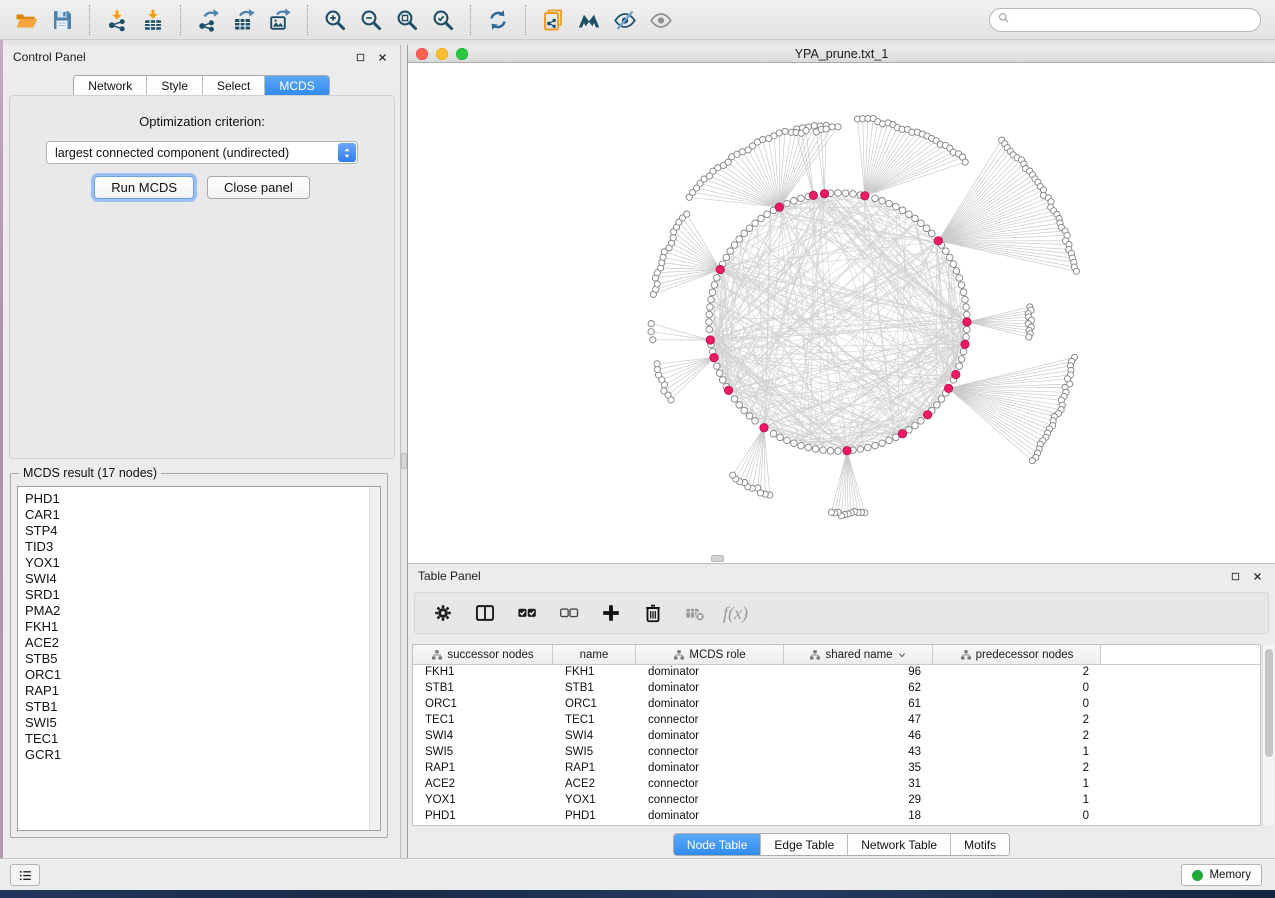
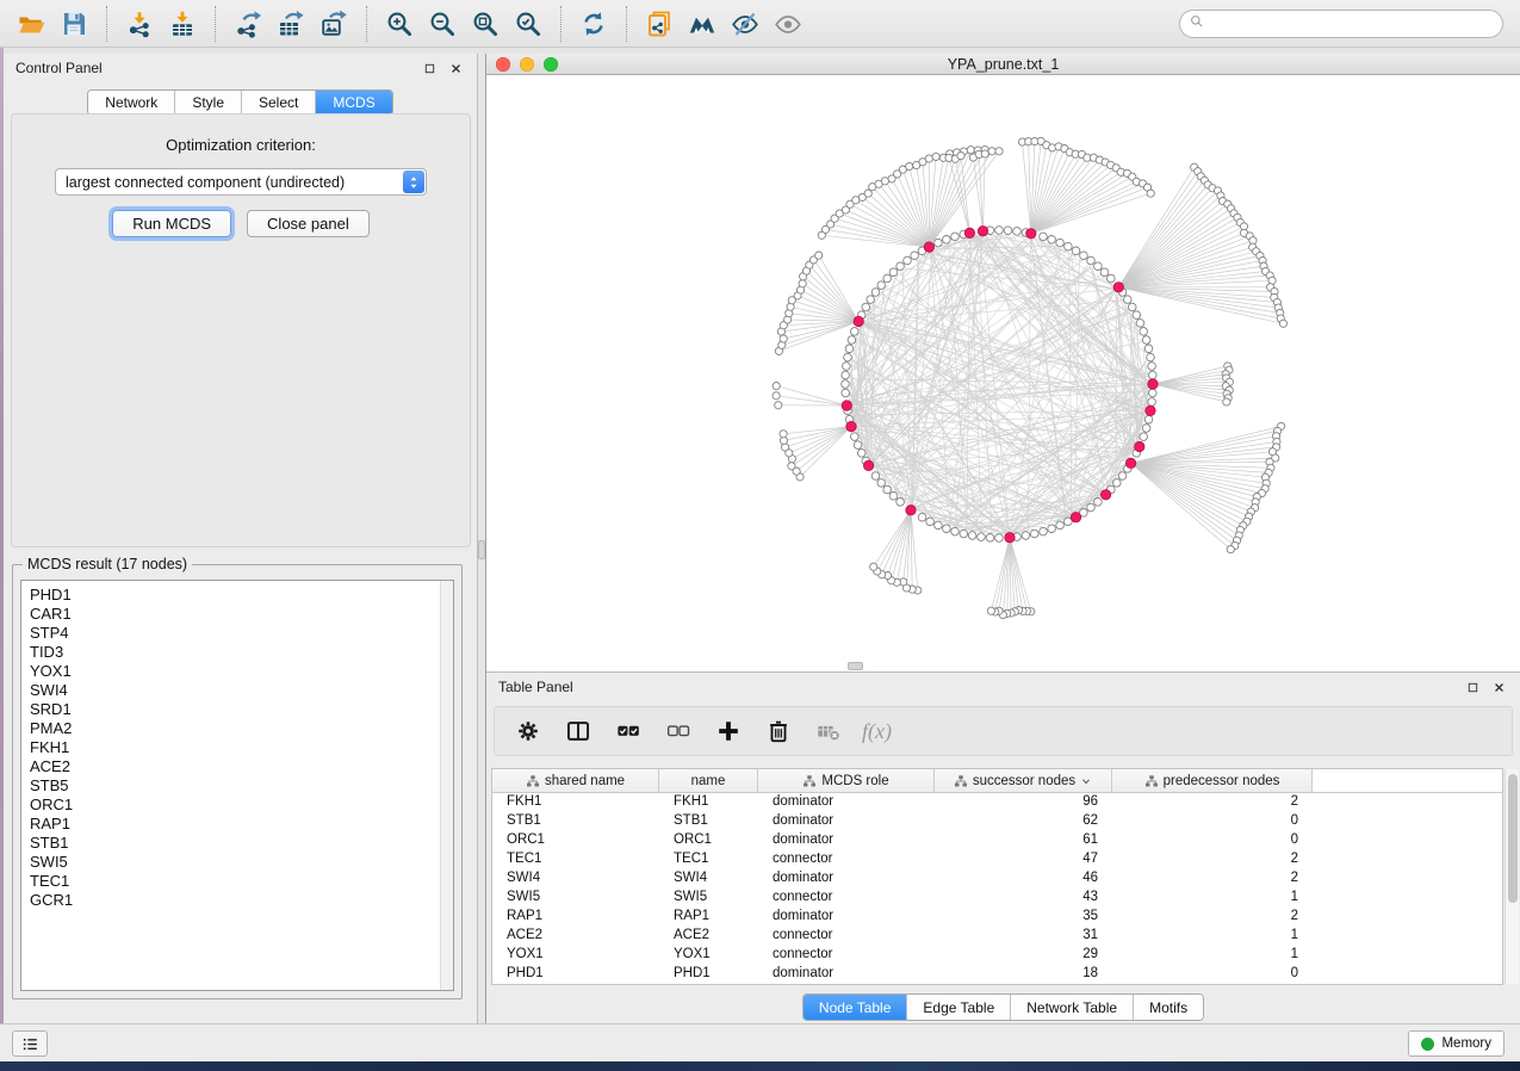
  Control Panel
  Network
  Style
  Select
  MCDS
  Optimization criterion:
  largest connected component (undirected)
  Run MCDS
  Close panel
  MCDS result (17 nodes)
  PHD1
  CAR1
  STP4
  TID3
  YOX1
  SWI4
  SRD1
  PMA2
  FKH1
  ACE2
  STB5
  ORC1
  RAP1
  STB1
  SWI5
  TEC1
  GCR1
  YPA_prune.txt_1
  Table Panel
  f(x)
- successor nodes
+ shared name
  name
  MCDS role
- shared name
+ successor nodes
  predecessor nodes
  FKH1
  FKH1
  dominator
  96
  2
  STB1
  STB1
  dominator
  62
  0
  ORC1
  ORC1
  dominator
  61
  0
  TEC1
  TEC1
  connector
  47
  2
  SWI4
  SWI4
  dominator
  46
  2
  SWI5
  SWI5
  connector
  43
  1
  RAP1
  RAP1
  dominator
  35
  2
  ACE2
  ACE2
  connector
  31
  1
  YOX1
  YOX1
  connector
  29
  1
  PHD1
  PHD1
  dominator
  18
  0
  Node Table
  Edge Table
  Network Table
  Motifs
  Memory
